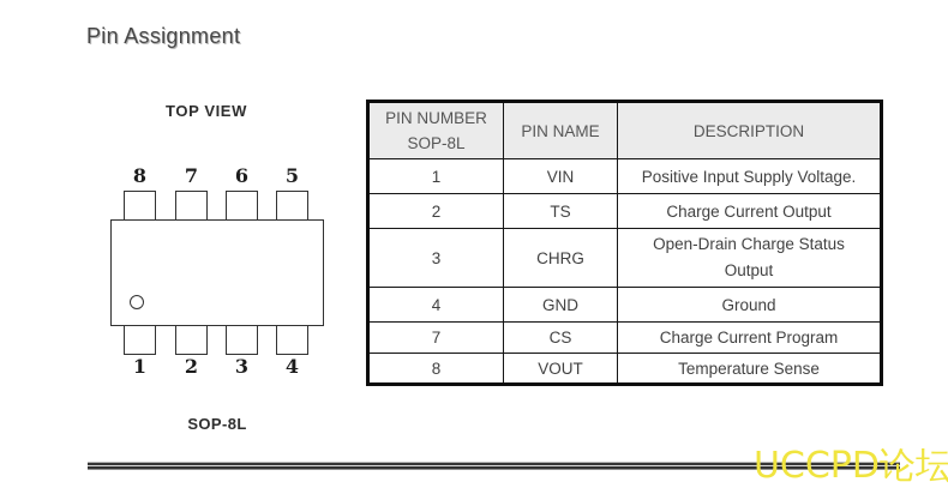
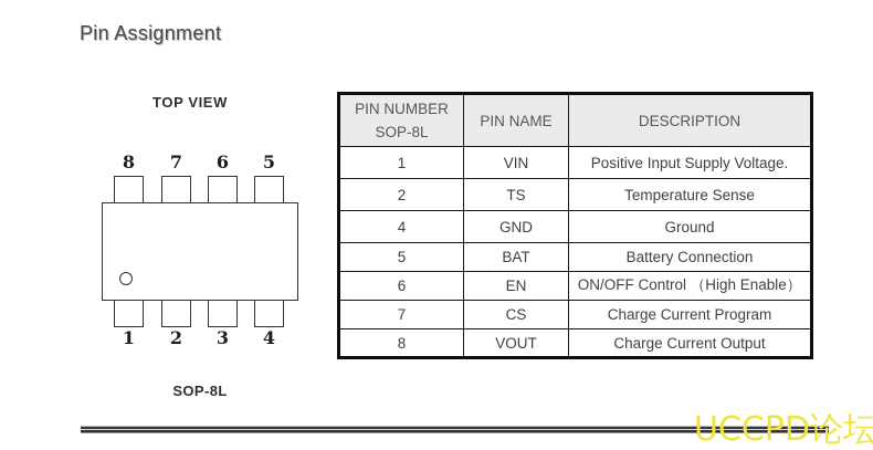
  Pin Assignment
  TOP VIEW
  8
  7
  6
  5
  1
  2
  3
  4
  SOP-8L
  PIN NUMBER SOP-8L	PIN NAME	DESCRIPTION
  1	VIN	Positive Input Supply Voltage.
- 2	TS	Charge Current Output
+ 2	TS	Temperature Sense
- 3	CHRG	Open-Drain Charge Status Output
  4	GND	Ground
+ 5	BAT	Battery Connection
+ 6	EN	ON/OFF Control （High Enable）
  7	CS	Charge Current Program
- 8	VOUT	Temperature Sense
+ 8	VOUT	Charge Current Output
  UCCPD论坛
